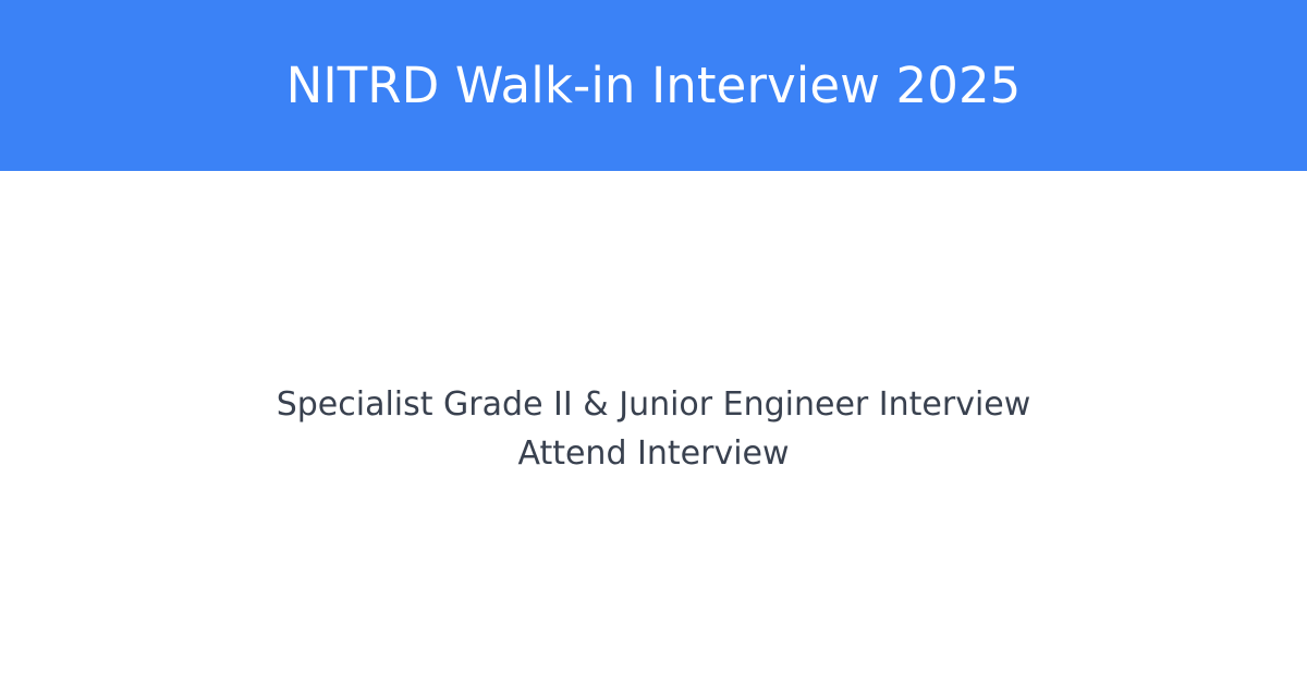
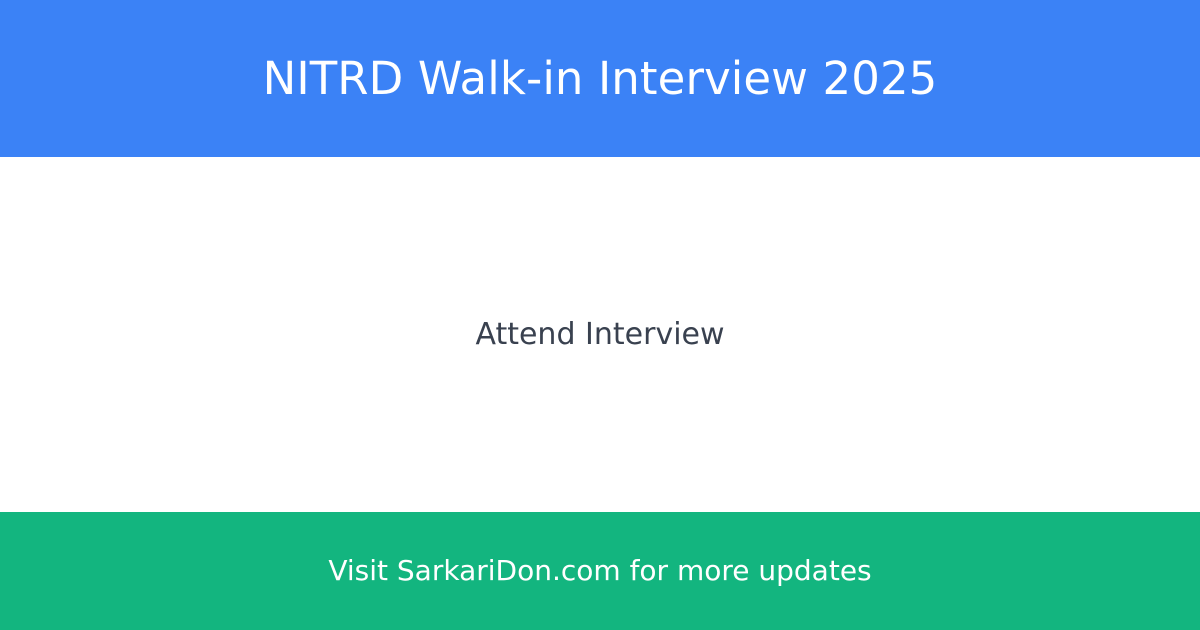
  NITRD Walk-in Interview 2025
- Specialist Grade II & Junior Engineer Interview
  Attend Interview
+ Visit SarkariDon.com for more updates
